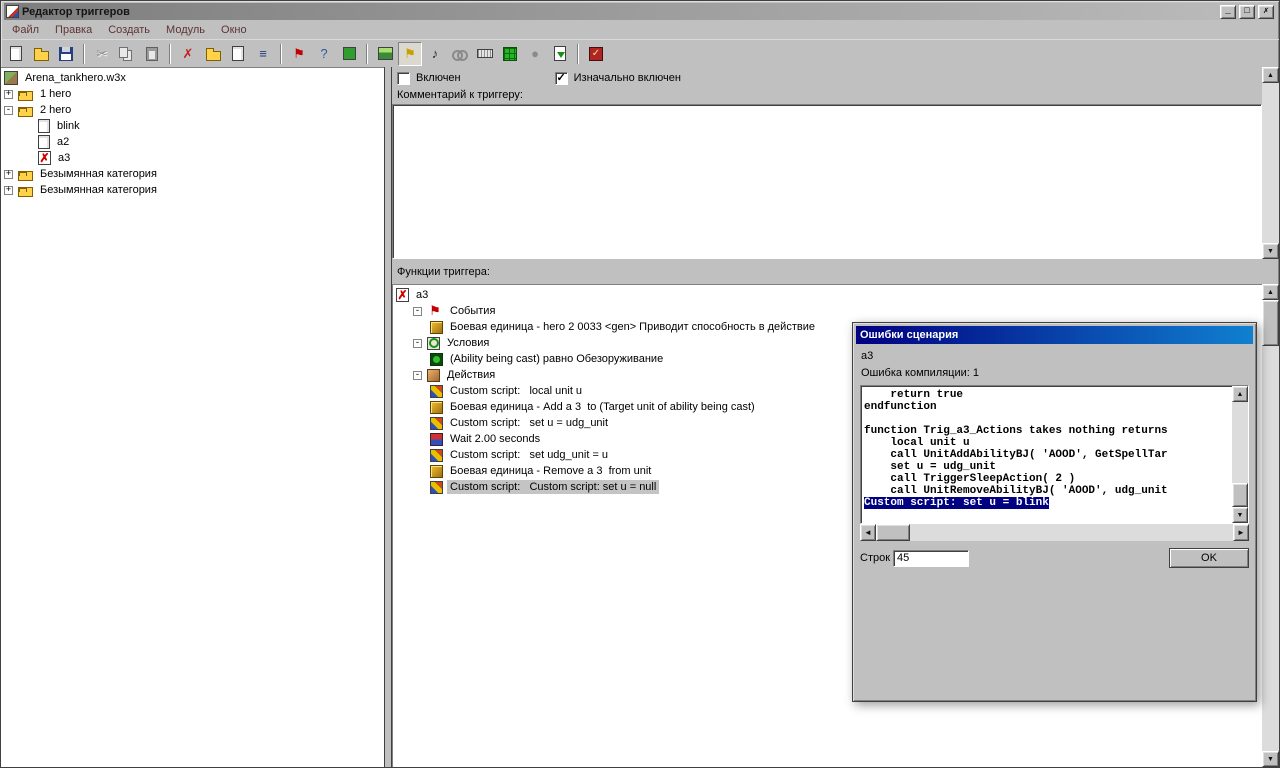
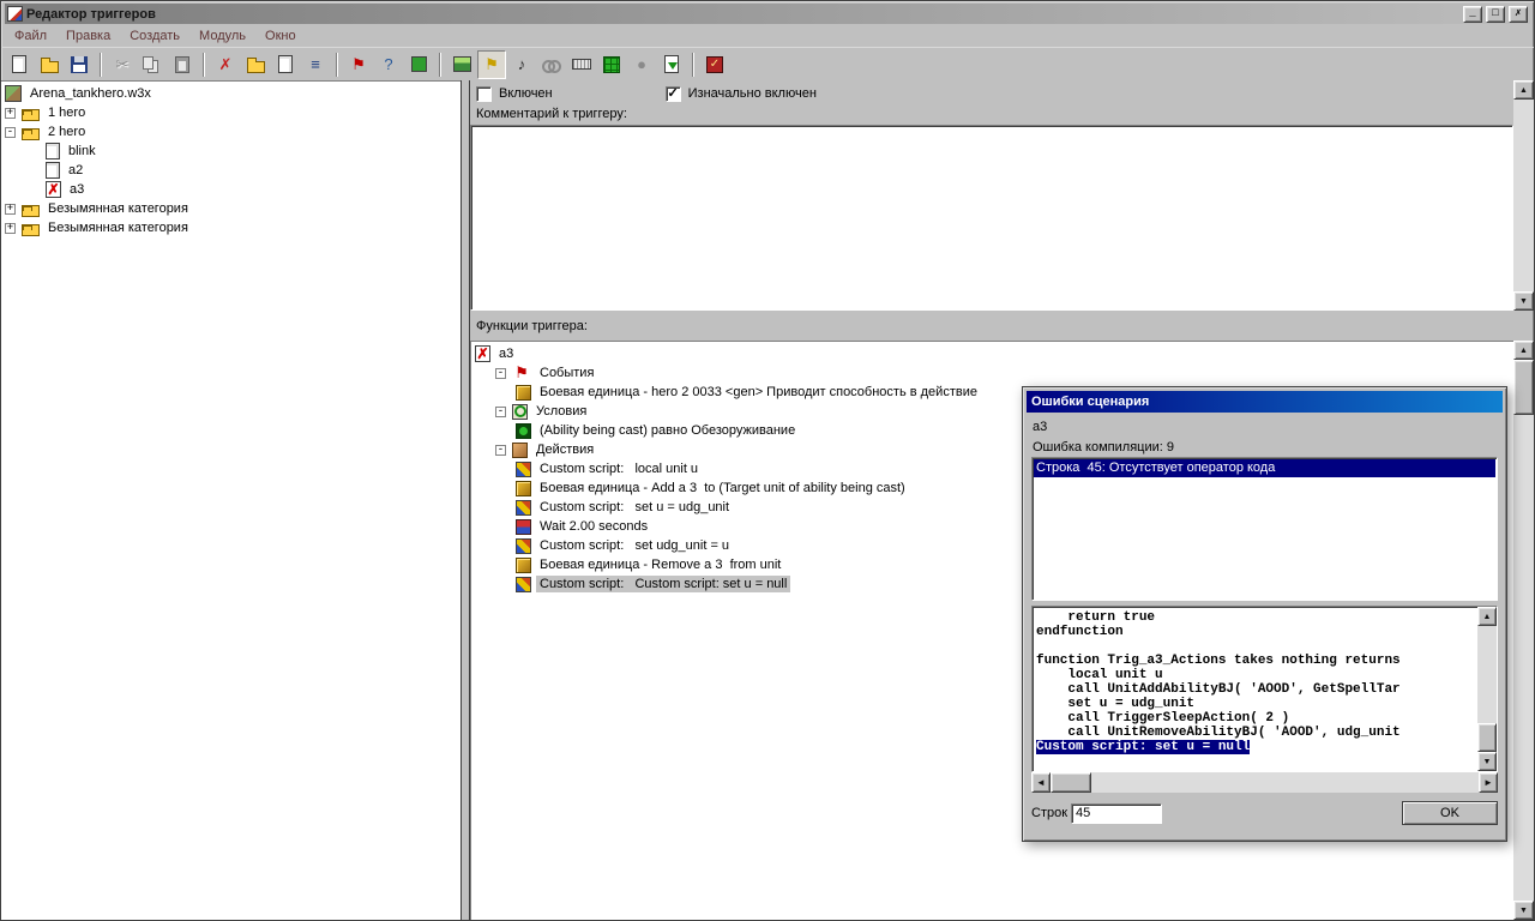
  Редактор триггеров
  _
  □
  ✗
  Файл
  Правка
  Создать
  Модуль
  Окно
  ✂
  ✗
  ≡
  ⚑
  ?
  ⚑
  ♪
  ●
  Arena_tankhero.w3x
  +
  1 hero
  -
  2 hero
  blink
  a2
  a3
  +
  Безымянная категория
  +
  Безымянная категория
  Включен
  ✓
  Изначально включен
  Комментарий к триггеру:
  Функции триггера:
  a3
  -
  События
  Боевая единица - hero 2 0033 <gen> Приводит способность в действие
  -
  Условия
  (Ability being cast) равно Обезоруживание
  -
  Действия
  Custom script: local unit u
  Боевая единица - Add a 3 to (Target unit of ability being cast)
  Custom script: set u = udg_unit
  Wait 2.00 seconds
  Custom script: set udg_unit = u
  Боевая единица - Remove a 3 from unit
  Custom script: Custom script: set u = null
  Ошибки сценария
  a3
- Ошибка компиляции: 1
+ Ошибка компиляции: 9
+ Строка 45: Отсутствует оператор кода
  return true
  endfunction
  function Trig_a3_Actions takes nothing returns
  local unit u
  call UnitAddAbilityBJ( 'AOOD', GetSpellTar
  set u = udg_unit
  call TriggerSleepAction( 2 )
  call UnitRemoveAbilityBJ( 'AOOD', udg_unit
- Custom script: set u = blink
+ Custom script: set u = null
  ◄
  ►
  Строк
  45
  OK
